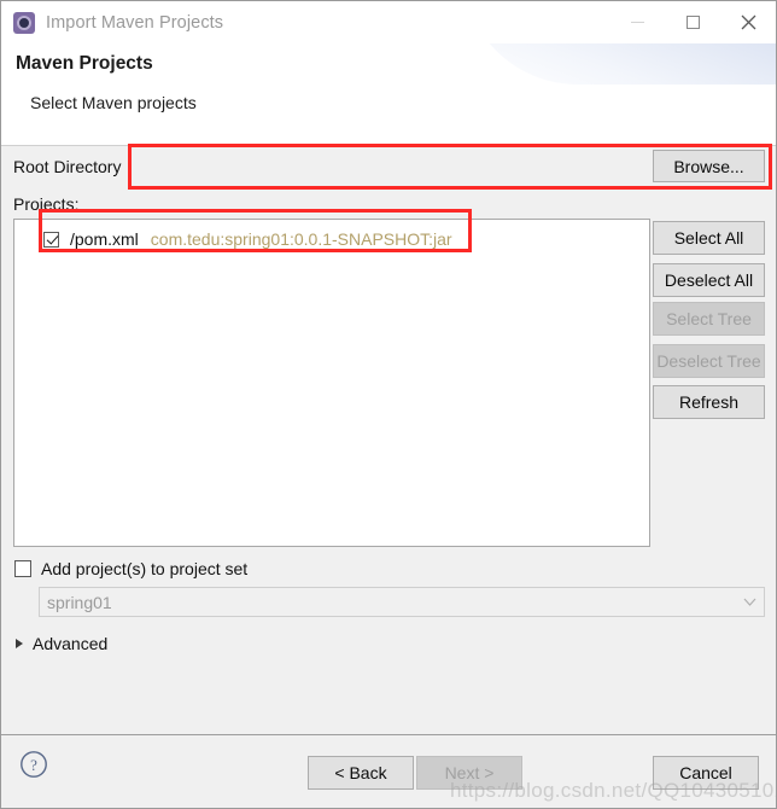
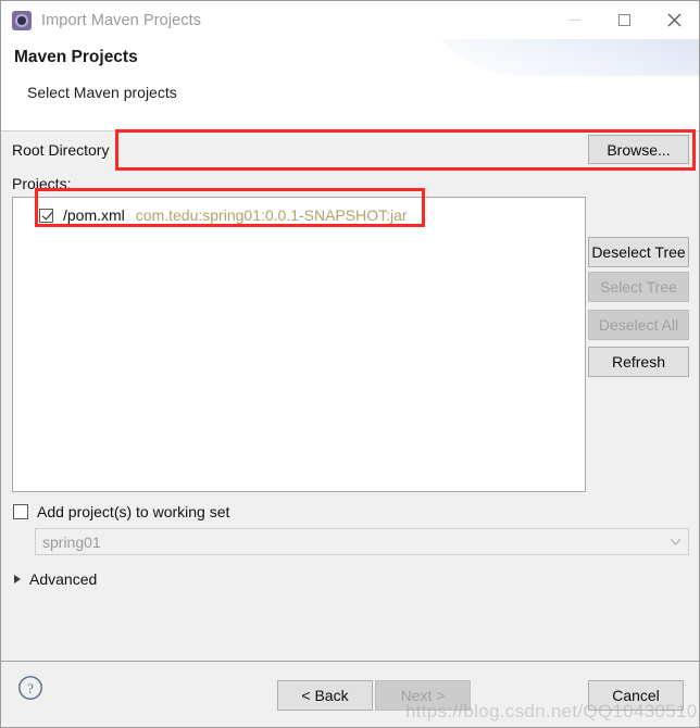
  Import Maven Projects
  Maven Projects
  Select Maven projects
  Root Directory
  Browse...
  Projects:
  /pom.xml
  com.tedu:spring01:0.0.1-SNAPSHOT:jar
- Select All
- Deselect All
+ Deselect Tree
  Select Tree
- Deselect Tree
+ Deselect All
  Refresh
- Add project(s) to project set
+ Add project(s) to working set
  spring01
  Advanced
  ?
  < Back
  Next >
  Cancel
  https://blog.csdn.net/QQ10430510
